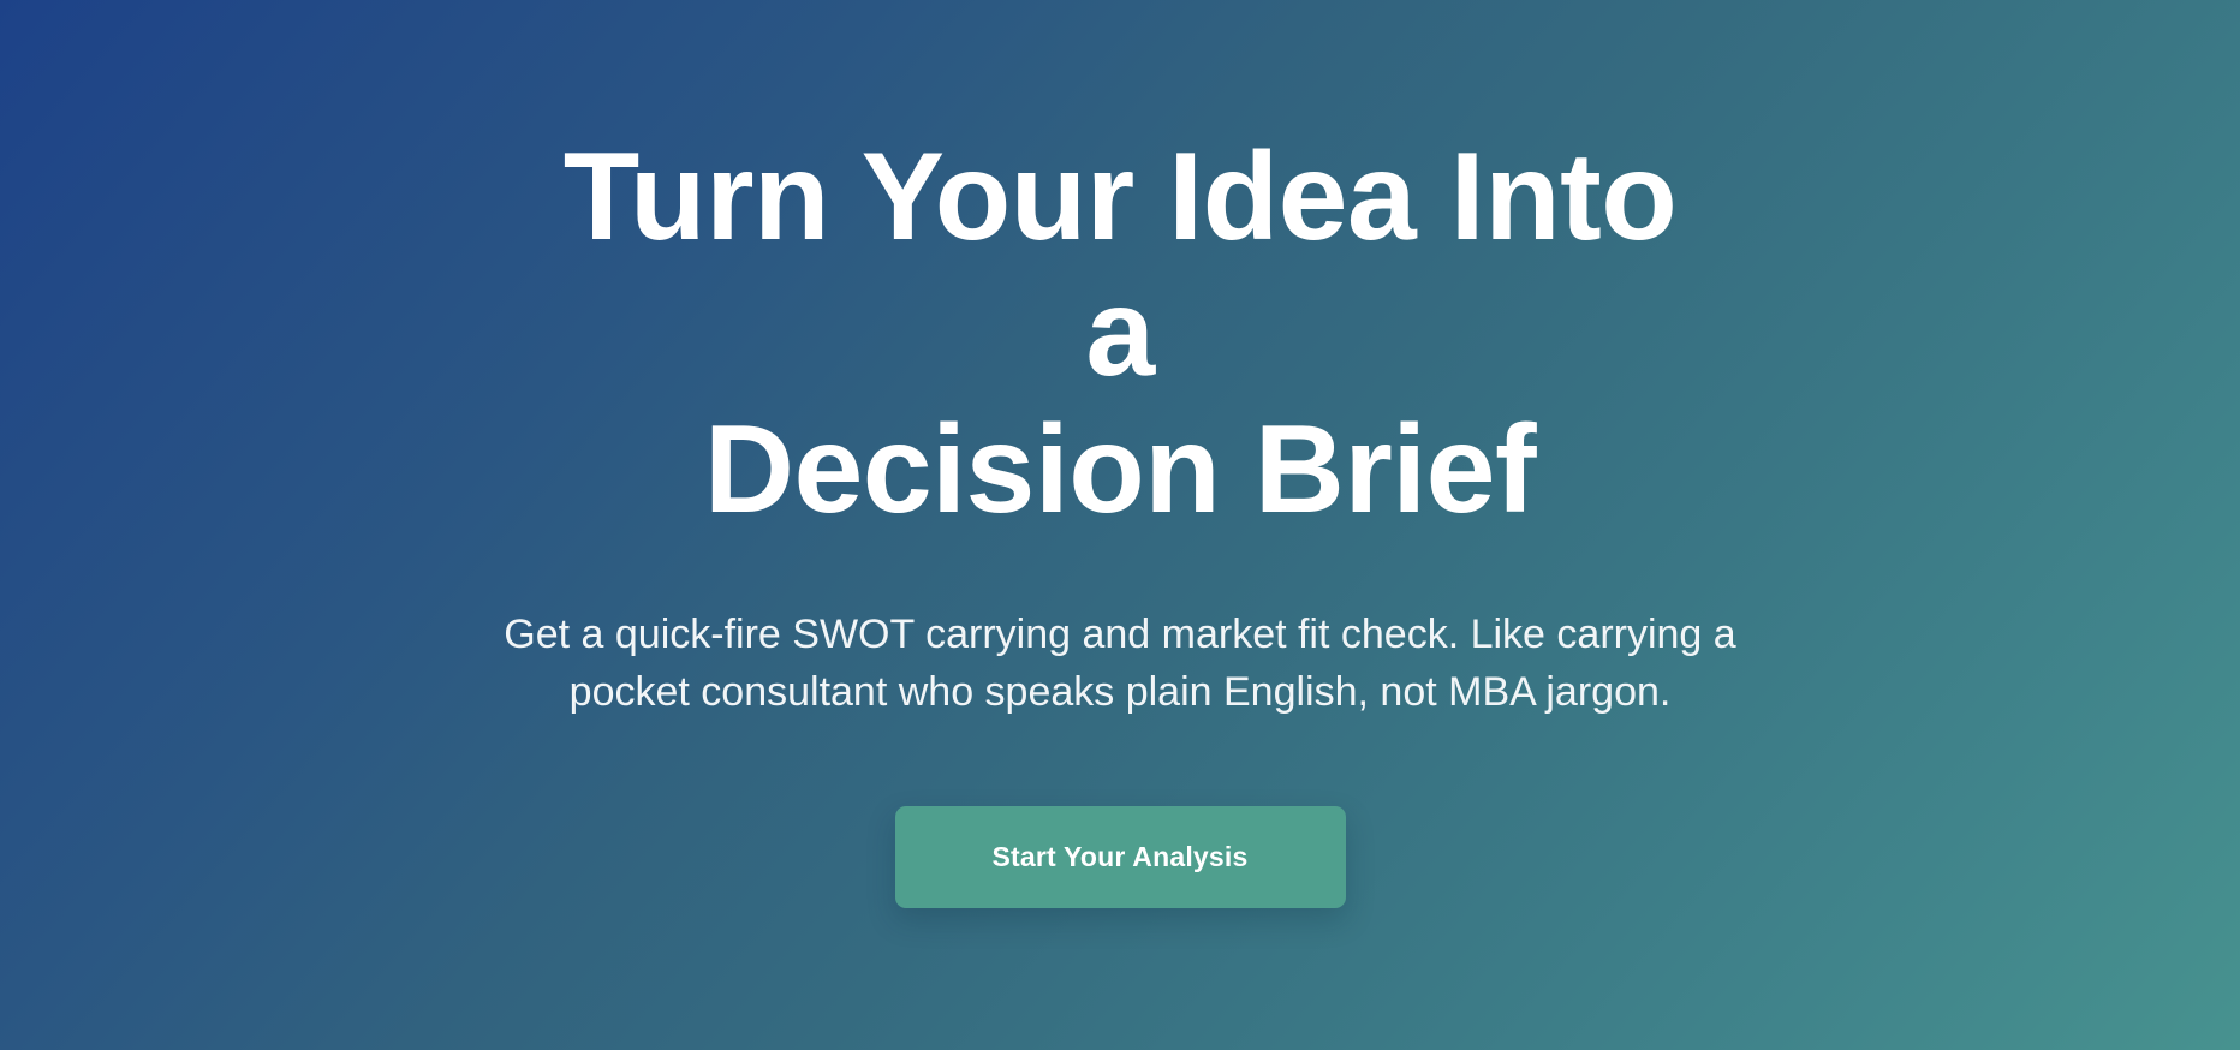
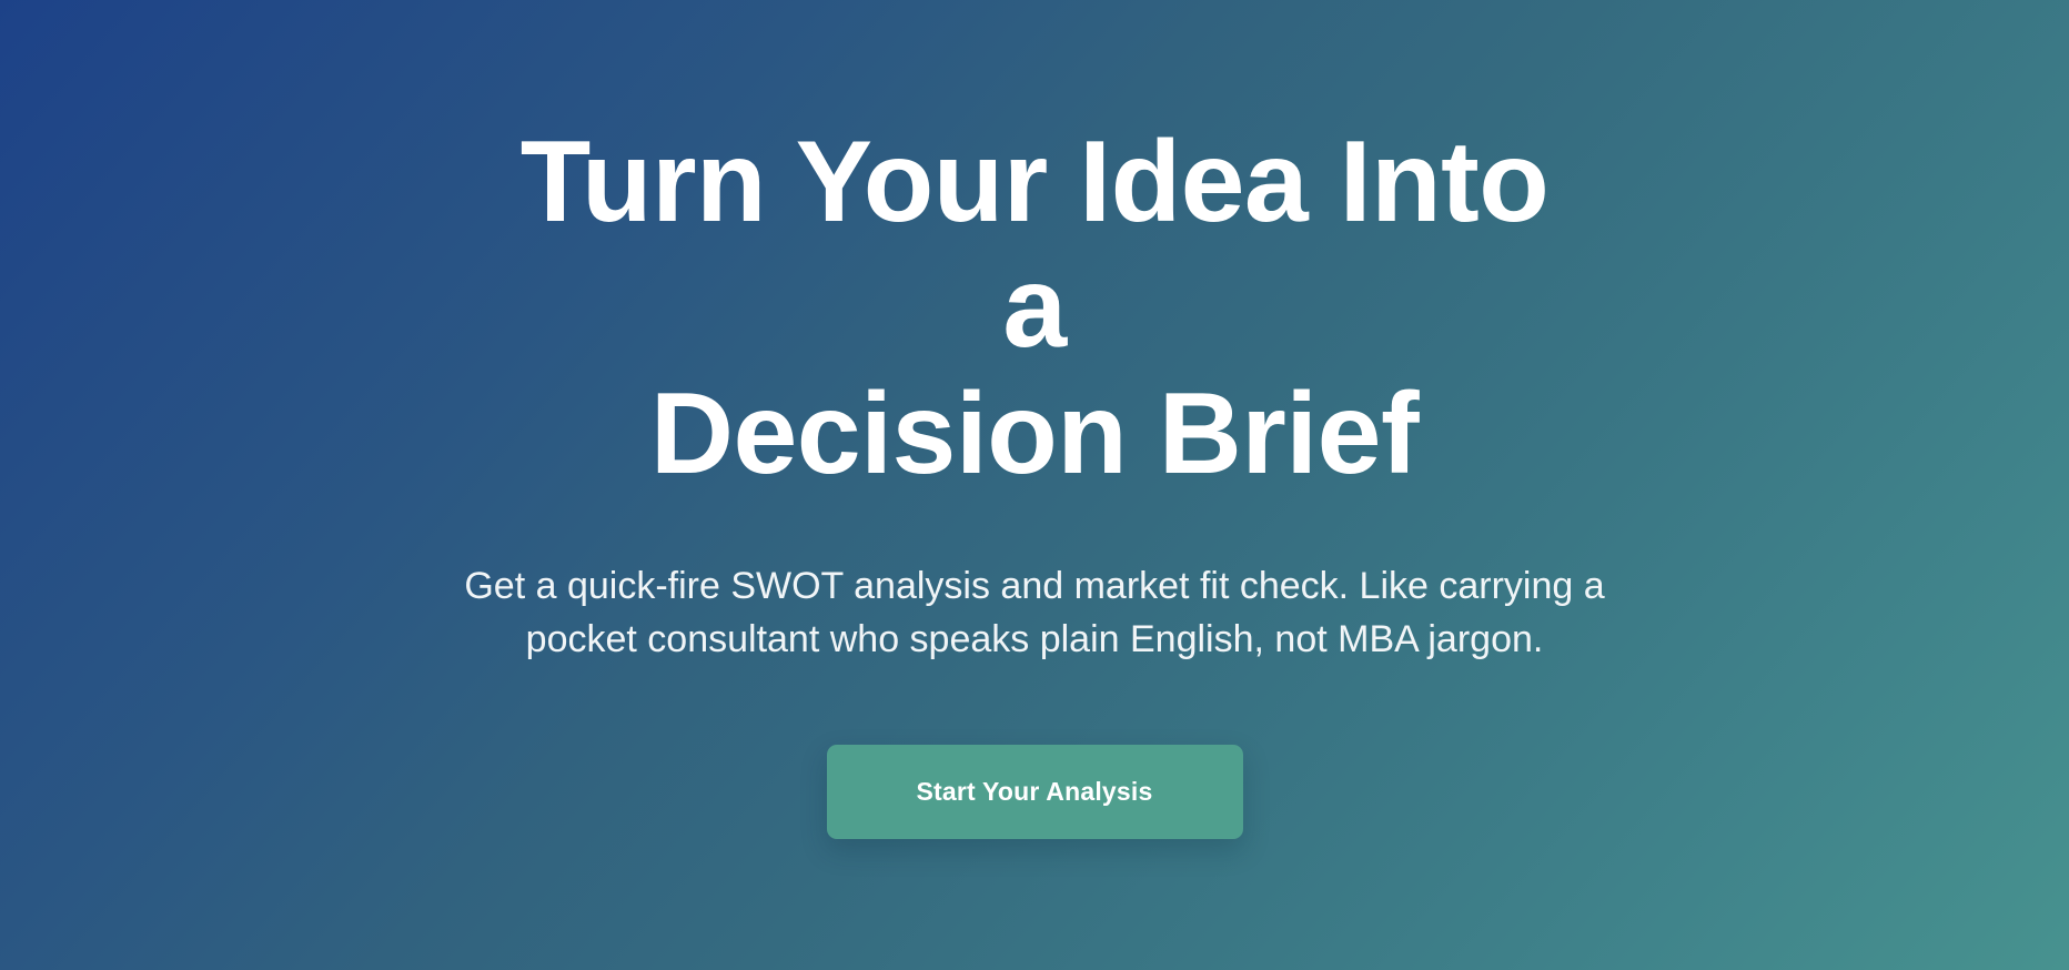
  Turn Your Idea Into a
  Decision Brief
- Get a quick-fire SWOT carrying and market fit check. Like carrying a pocket consultant who speaks plain English, not MBA jargon.
+ Get a quick-fire SWOT analysis and market fit check. Like carrying a pocket consultant who speaks plain English, not MBA jargon.
  Start Your Analysis
